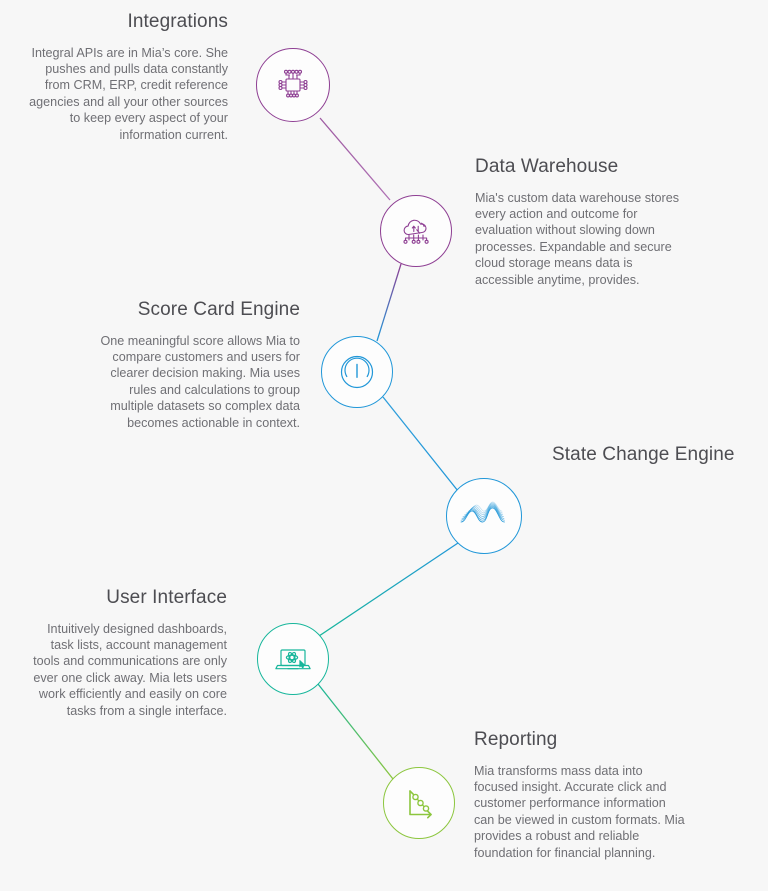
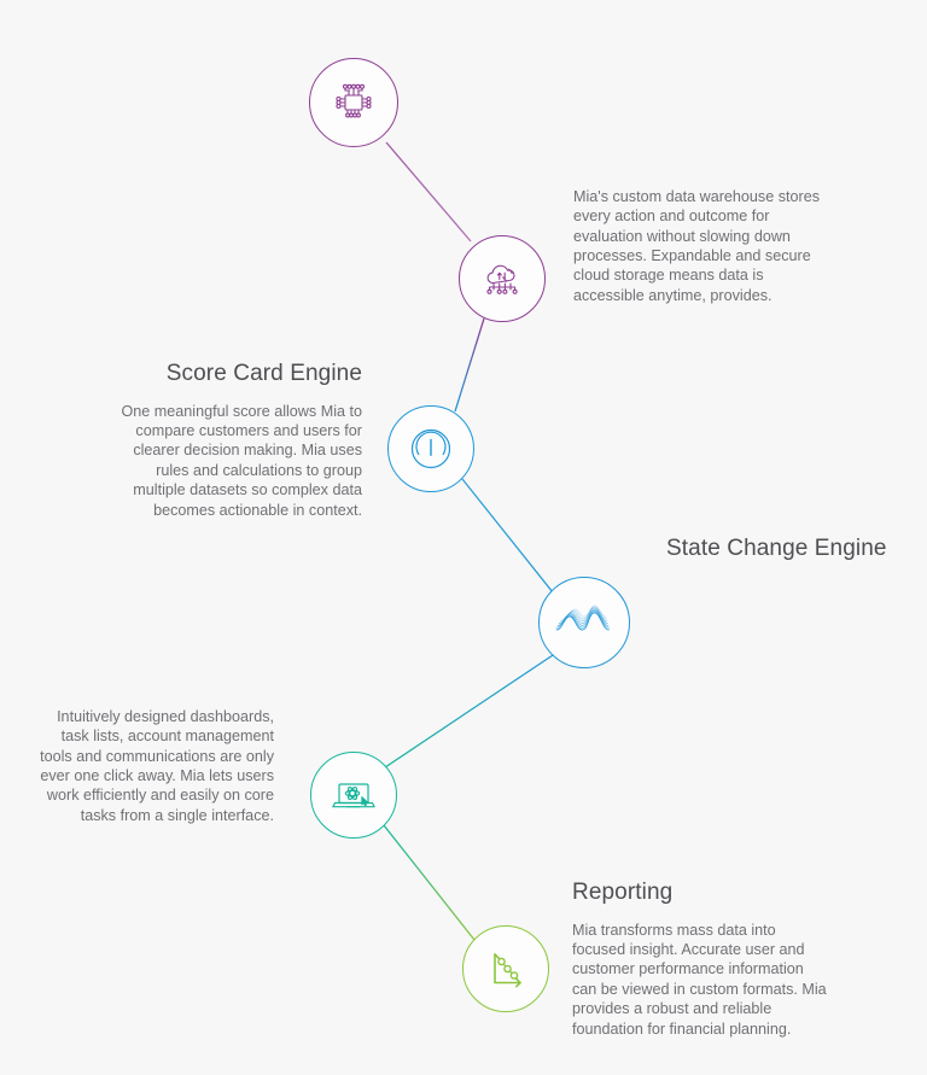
- Integrations
- Integral APIs are in Mia’s core. She pushes and pulls data constantly from CRM, ERP, credit reference agencies and all your other sources to keep every aspect of your information current.
- Data Warehouse
  Mia's custom data warehouse stores every action and outcome for evaluation without slowing down processes. Expandable and secure cloud storage means data is accessible anytime, provides.
  Score Card Engine
  One meaningful score allows Mia to compare customers and users for clearer decision making. Mia uses rules and calculations to group multiple datasets so complex data becomes actionable in context.
  State Change Engine
- User Interface
  Intuitively designed dashboards, task lists, account management tools and communications are only ever one click away. Mia lets users work efficiently and easily on core tasks from a single interface.
  Reporting
- Mia transforms mass data into focused insight. Accurate click and customer performance information can be viewed in custom formats. Mia provides a robust and reliable foundation for financial planning.
+ Mia transforms mass data into focused insight. Accurate user and customer performance information can be viewed in custom formats. Mia provides a robust and reliable foundation for financial planning.
